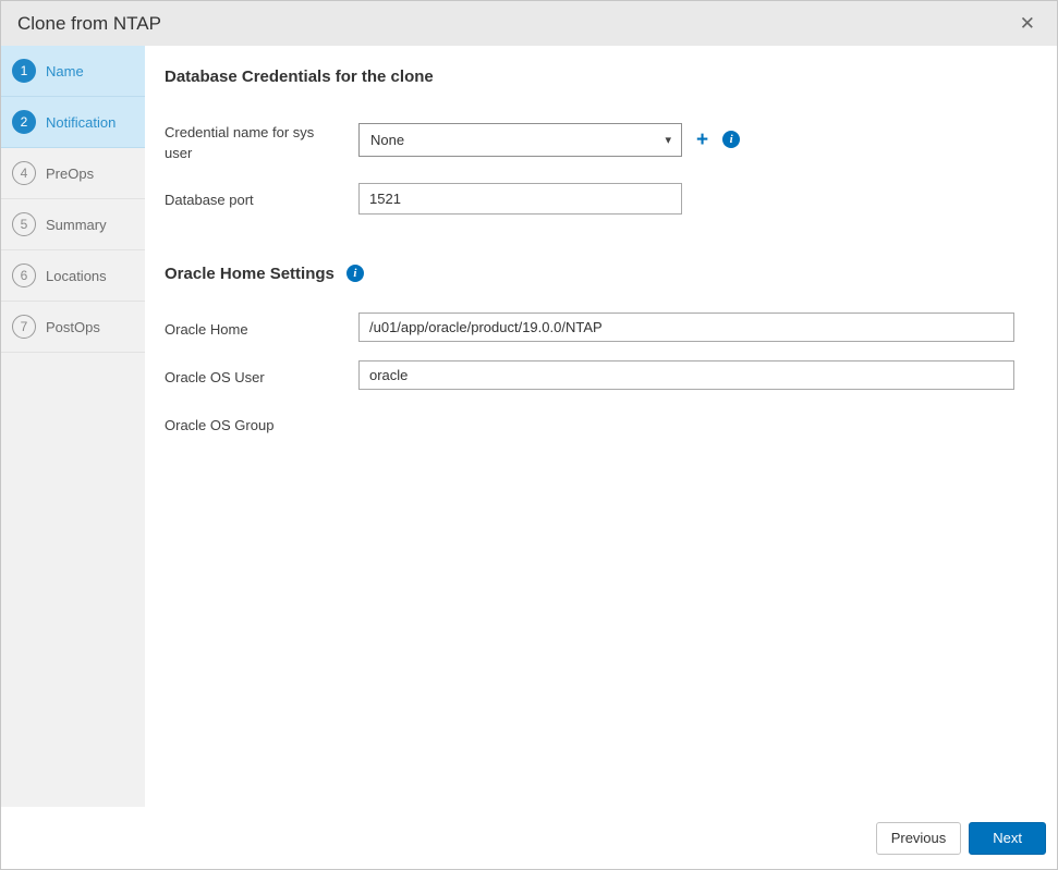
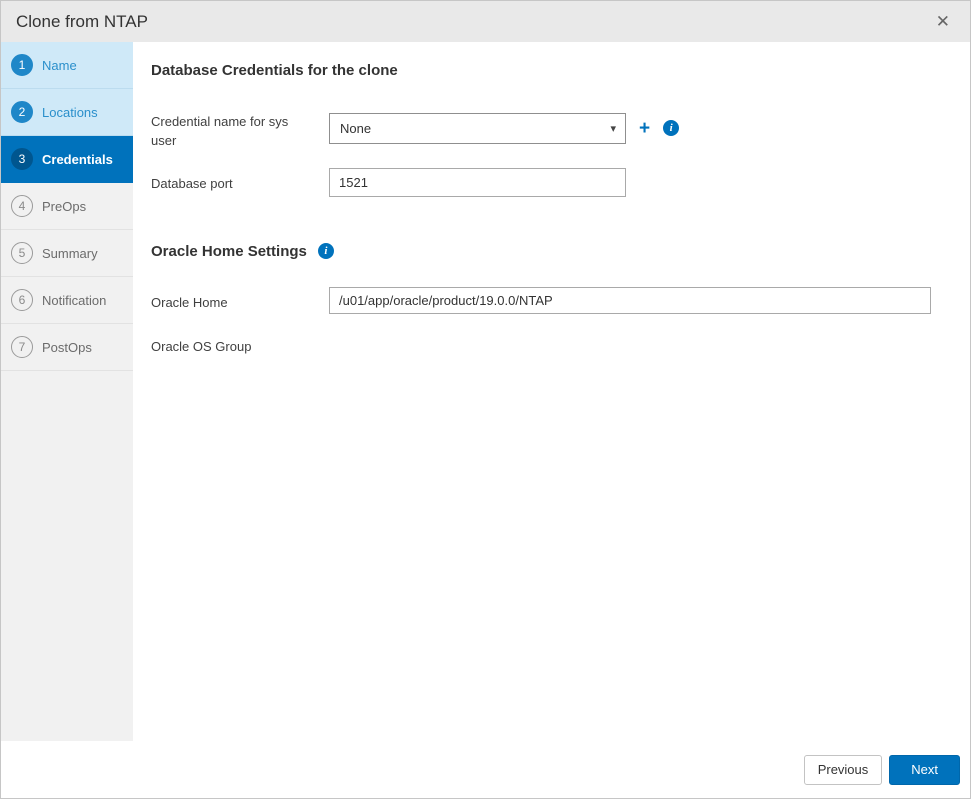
  Clone from NTAP
  ✕
  1
  Name
  2
- Notification
+ Locations
+ 3
+ Credentials
  4
  PreOps
  5
  Summary
  6
- Locations
+ Notification
  7
  PostOps
  Database Credentials for the clone
  Credential name for sys user
  None
  ▾
  +
  i
  Database port
  1521
  Oracle Home Settings
  i
  Oracle Home
  /u01/app/oracle/product/19.0.0/NTAP
- Oracle OS User
- oracle
  Oracle OS Group
  Previous
  Next
